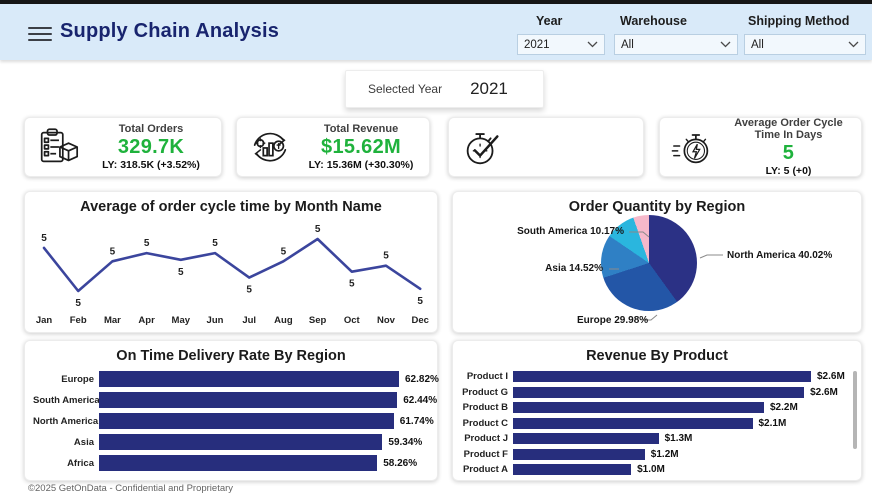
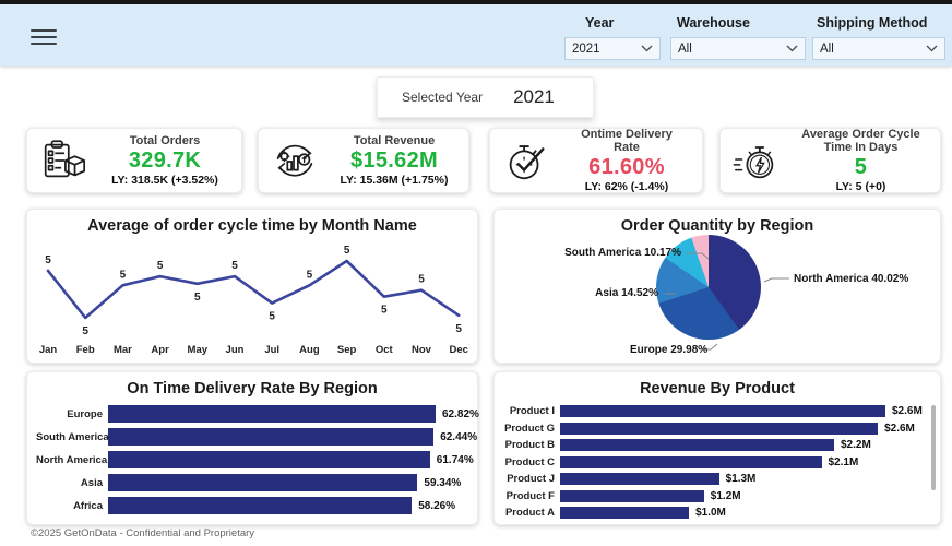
- Supply Chain Analysis
  Year
  Warehouse
  Shipping Method
  2021
  All
  All
  Selected Year
  2021
  Total Orders
  329.7K
  LY: 318.5K (+3.52%)
  Total Revenue
  $15.62M
- LY: 15.36M (+30.30%)
+ LY: 15.36M (+1.75%)
+ Ontime Delivery Rate
+ 61.60%
+ LY: 62% (-1.4%)
  Average Order Cycle Time In Days
  5
  LY: 5 (+0)
  Average of order cycle time by Month Name
  5
  Jan
  5
  Feb
  5
  Mar
  5
  Apr
  5
  May
  5
  Jun
  5
  Jul
  5
  Aug
  5
  Sep
  5
  Oct
  5
  Nov
  5
  Dec
  Order Quantity by Region
  South America 10.17%
  Asia 14.52%
  Europe 29.98%
  North America 40.02%
  On Time Delivery Rate By Region
  Europe
  62.82%
  South America
  62.44%
  North America
  61.74%
  Asia
  59.34%
  Africa
  58.26%
  Revenue By Product
  Product I
  $2.6M
  Product G
  $2.6M
  Product B
  $2.2M
  Product C
  $2.1M
  Product J
  $1.3M
  Product F
  $1.2M
  Product A
  $1.0M
  ©2025 GetOnData - Confidential and Proprietary
